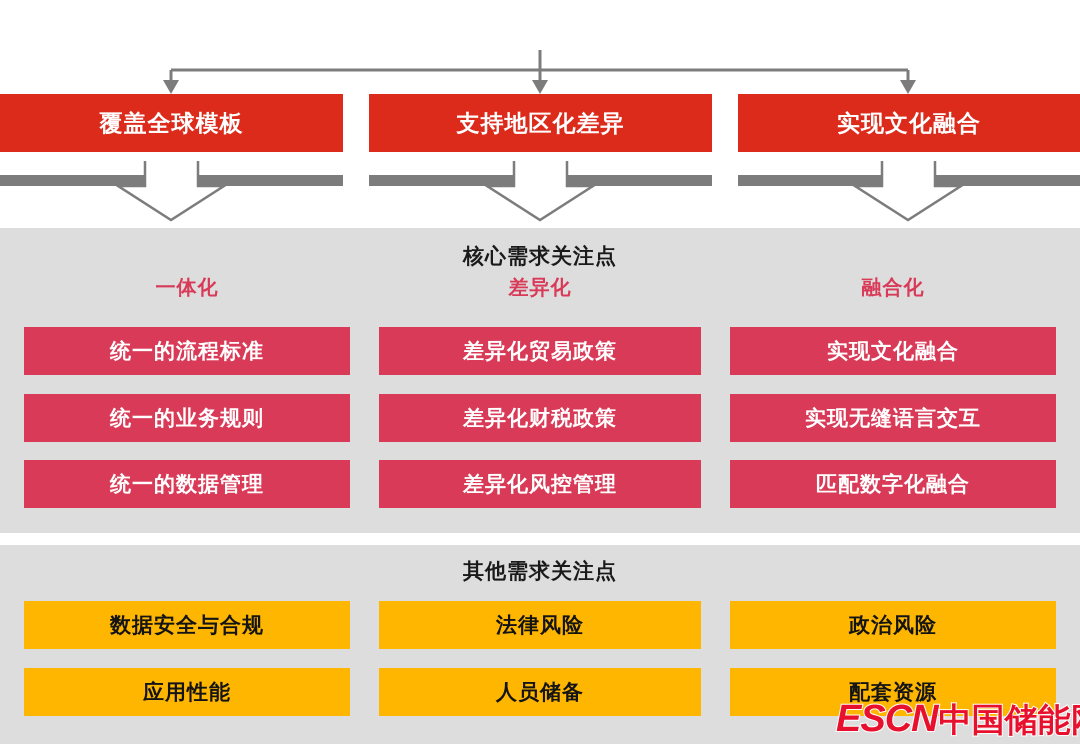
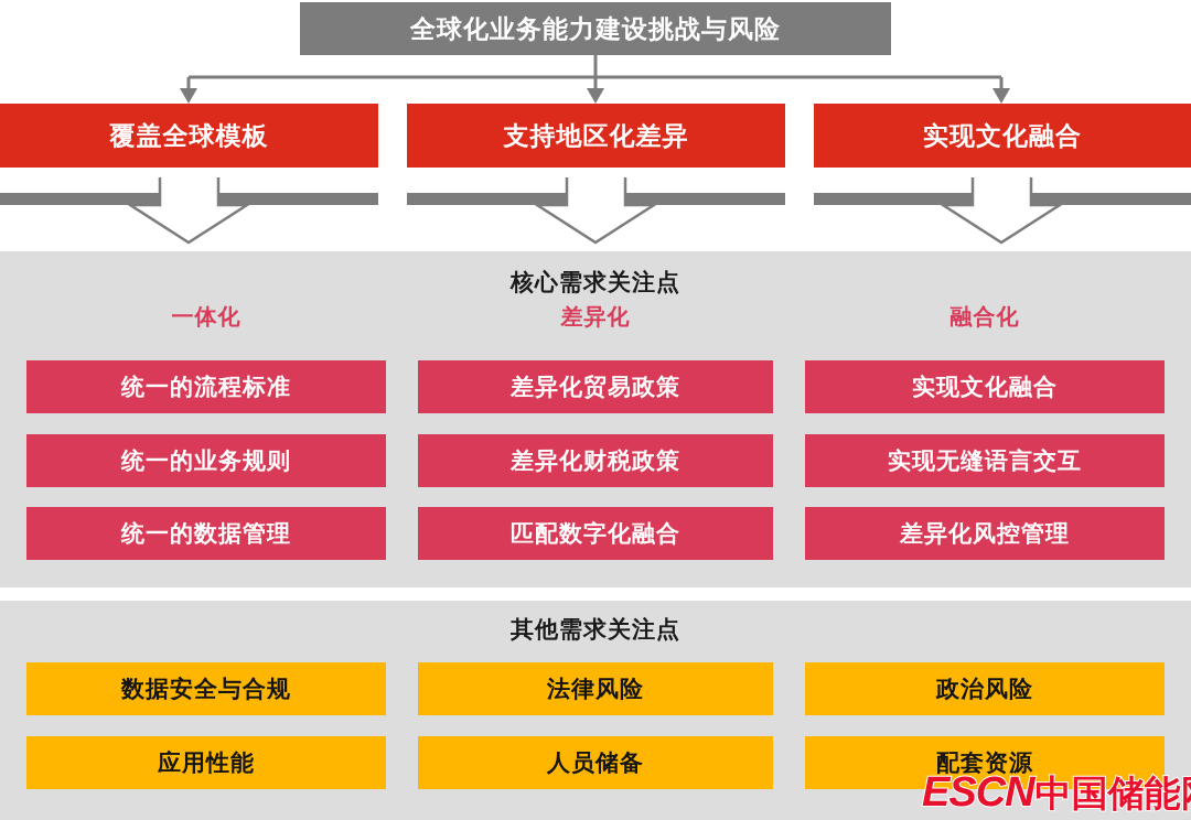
+ 全球化业务能力建设挑战与风险
  覆盖全球模板
  支持地区化差异
  实现文化融合
  核心需求关注点
  一体化
  差异化
  融合化
  统一的流程标准
  统一的业务规则
  统一的数据管理
  差异化贸易政策
  差异化财税政策
- 差异化风控管理
+ 匹配数字化融合
  实现文化融合
  实现无缝语言交互
- 匹配数字化融合
+ 差异化风控管理
  其他需求关注点
  数据安全与合规
  应用性能
  法律风险
  人员储备
  政治风险
  配套资源
  ESCN
  中国储能
